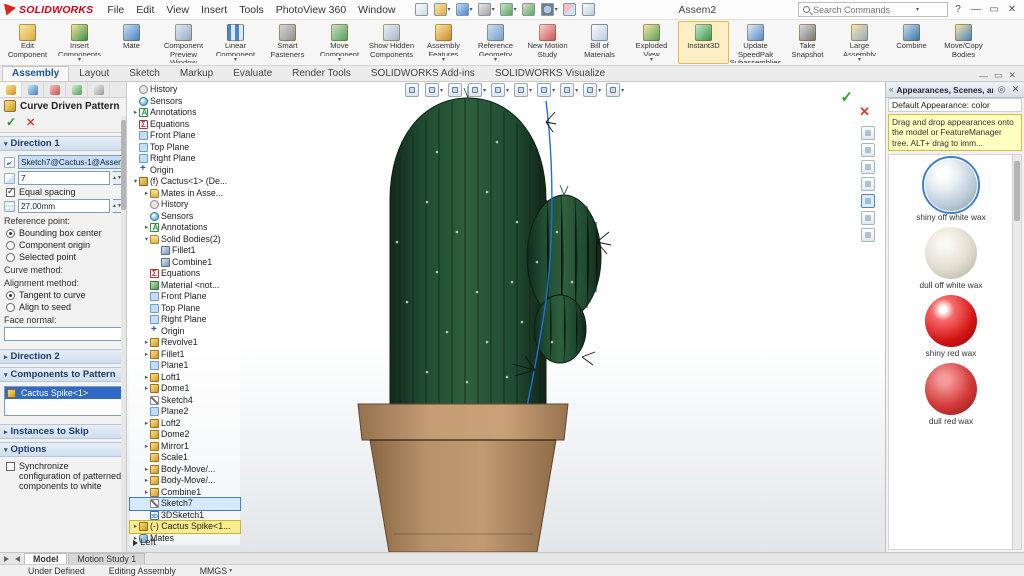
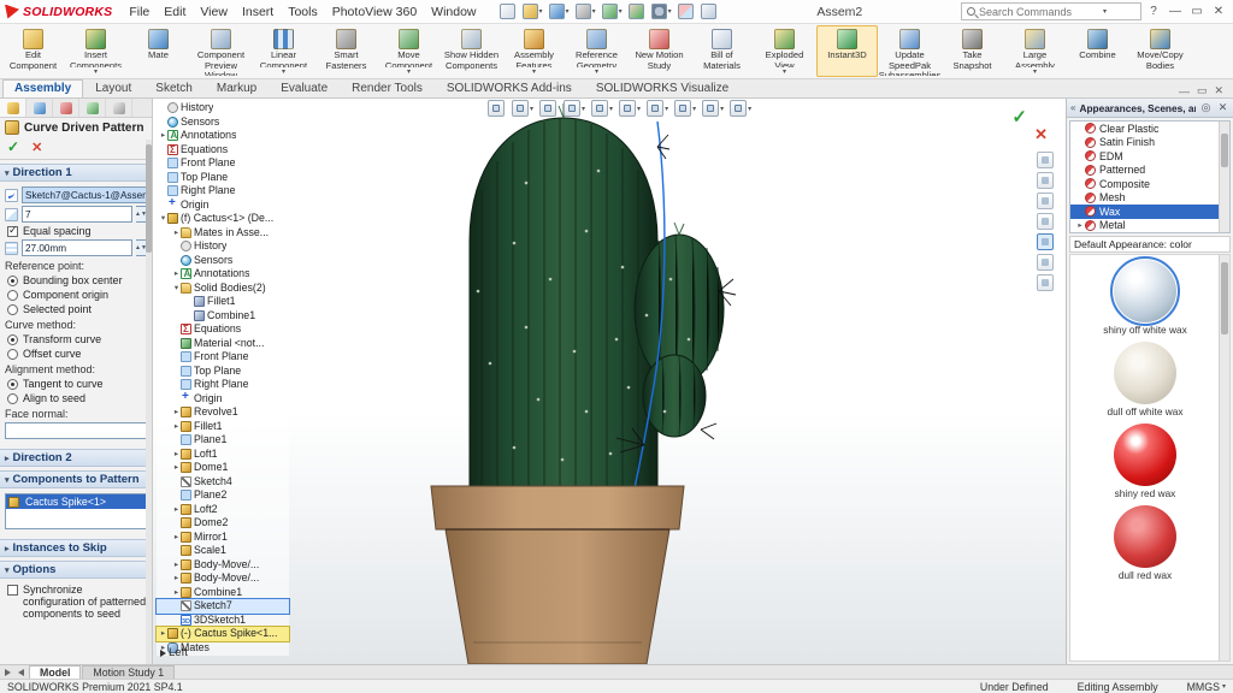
  SOLIDWORKS
  File
  Edit
  View
  Insert
  Tools
  PhotoView 360
  Window
  Assem2
  Search Commands
  ?
  —
  ▭
  ✕
  Edit Component
  Insert Components
  Mate
  Component Preview Window
  Smart Fasteners
  Move Component
  Show Hidden Components
  Assembly Features
  Reference Geometry
  New Motion Study
  Bill of Materials
  Exploded View
  Instant3D
  Update SpeedPak Subassemblies
  Take Snapshot
  Combine
  Move/Copy Bodies
  Assembly
  Layout
  Sketch
  Markup
  Evaluate
  Render Tools
  SOLIDWORKS Add-ins
  SOLIDWORKS Visualize
  —
  ▭
  ✕
  Curve Driven Pattern
  ✓
  ✕
  Direction 1
  Sketch7@Cactus-1@Asse
  7
  Equal spacing
  27.00mm
  Reference point:
  Bounding box center
  Component origin
  Selected point
  Curve method:
+ Transform curve
+ Offset curve
  Alignment method:
  Tangent to curve
  Align to seed
  Face normal:
  Direction 2
  Components to Pattern
  Cactus Spike<1>
  Instances to Skip
  Options
- Synchronize configuration of patterned components to white
+ Synchronize configuration of patterned components to seed
  History
  Sensors
  Annotations
  Equations
  Front Plane
  Top Plane
  Right Plane
  Origin
  (f) Cactus<1> (De...
  Mates in Asse...
  History
  Sensors
  Annotations
  Solid Bodies(2)
  Fillet1
  Combine1
  Equations
  Material <not...
  Front Plane
  Top Plane
  Right Plane
  Origin
  Revolve1
  Fillet1
  Plane1
  Loft1
  Dome1
  Sketch4
  Plane2
  Loft2
  Dome2
  Mirror1
  Scale1
  Body-Move/...
  Body-Move/...
  Combine1
  Sketch7
  3DSketch1
  (-) Cactus Spike<1...
  Mates
  ✓
  ✕
  Left
  «
  Appearances, Scenes, a
  ◎
  ✕
+ Clear Plastic
+ Satin Finish
+ EDM
+ Patterned
+ Composite
+ Mesh
+ Wax
+ Metal
  Default Appearance: color
- Drag and drop appearances onto the model or FeatureManager tree. ALT+ drag to imm...
  shiny off white wax
  dull off white wax
  shiny red wax
  dull red wax
  Model
  Motion Study 1
+ SOLIDWORKS Premium 2021 SP4.1
  Under Defined
  Editing Assembly
  MMGS
